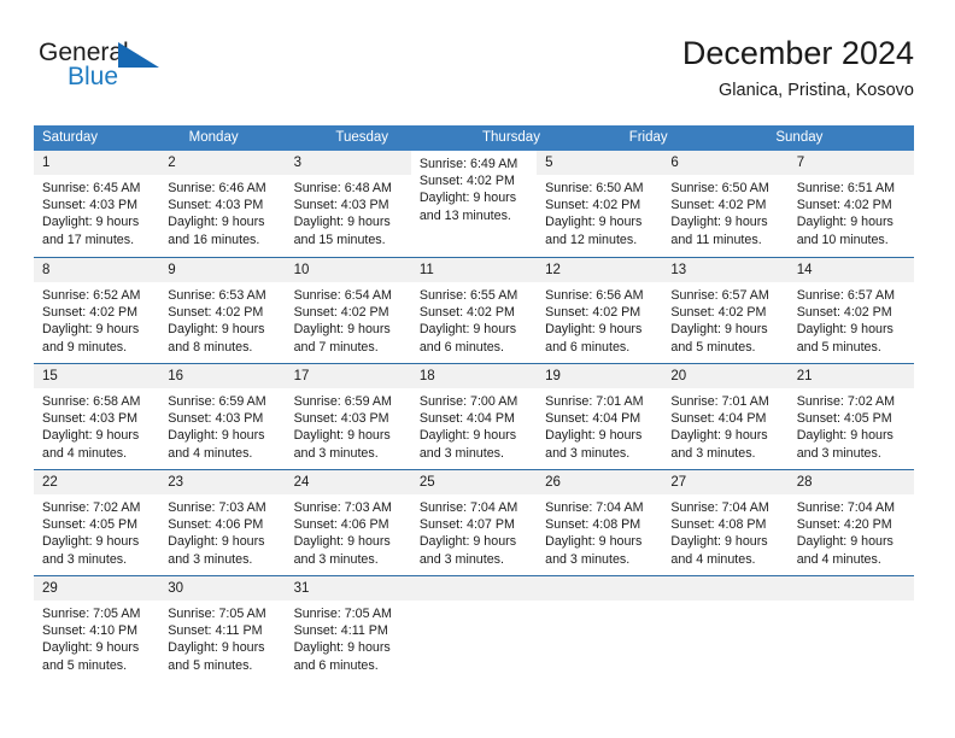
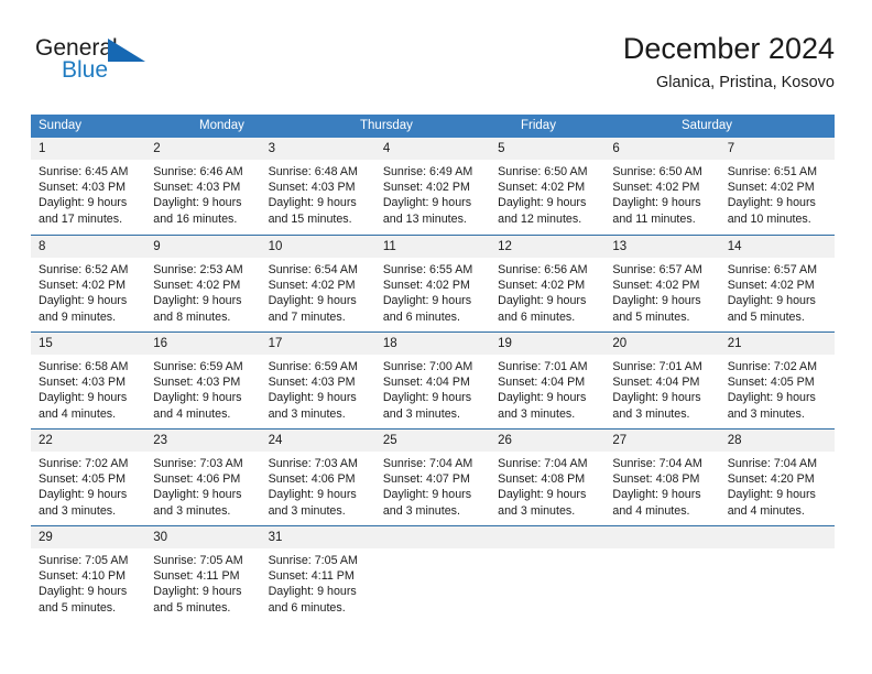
  General
  Blue
  December 2024
  Glanica, Pristina, Kosovo
- Saturday
+ Sunday
  Monday
- Tuesday
  Thursday
  Friday
- Sunday
+ Saturday
  1
  Sunrise: 6:45 AM
  Sunset: 4:03 PM
  Daylight: 9 hours
  and 17 minutes.
  2
  Sunrise: 6:46 AM
  Sunset: 4:03 PM
  Daylight: 9 hours
  and 16 minutes.
  3
  Sunrise: 6:48 AM
  Sunset: 4:03 PM
  Daylight: 9 hours
  and 15 minutes.
+ 4
  Sunrise: 6:49 AM
  Sunset: 4:02 PM
  Daylight: 9 hours
  and 13 minutes.
  5
  Sunrise: 6:50 AM
  Sunset: 4:02 PM
  Daylight: 9 hours
  and 12 minutes.
  6
  Sunrise: 6:50 AM
  Sunset: 4:02 PM
  Daylight: 9 hours
  and 11 minutes.
  7
  Sunrise: 6:51 AM
  Sunset: 4:02 PM
  Daylight: 9 hours
  and 10 minutes.
  8
  Sunrise: 6:52 AM
  Sunset: 4:02 PM
  Daylight: 9 hours
  and 9 minutes.
  9
- Sunrise: 6:53 AM
+ Sunrise: 2:53 AM
  Sunset: 4:02 PM
  Daylight: 9 hours
  and 8 minutes.
  10
  Sunrise: 6:54 AM
  Sunset: 4:02 PM
  Daylight: 9 hours
  and 7 minutes.
  11
  Sunrise: 6:55 AM
  Sunset: 4:02 PM
  Daylight: 9 hours
  and 6 minutes.
  12
  Sunrise: 6:56 AM
  Sunset: 4:02 PM
  Daylight: 9 hours
  and 6 minutes.
  13
  Sunrise: 6:57 AM
  Sunset: 4:02 PM
  Daylight: 9 hours
  and 5 minutes.
  14
  Sunrise: 6:57 AM
  Sunset: 4:02 PM
  Daylight: 9 hours
  and 5 minutes.
  15
  Sunrise: 6:58 AM
  Sunset: 4:03 PM
  Daylight: 9 hours
  and 4 minutes.
  16
  Sunrise: 6:59 AM
  Sunset: 4:03 PM
  Daylight: 9 hours
  and 4 minutes.
  17
  Sunrise: 6:59 AM
  Sunset: 4:03 PM
  Daylight: 9 hours
  and 3 minutes.
  18
  Sunrise: 7:00 AM
  Sunset: 4:04 PM
  Daylight: 9 hours
  and 3 minutes.
  19
  Sunrise: 7:01 AM
  Sunset: 4:04 PM
  Daylight: 9 hours
  and 3 minutes.
  20
  Sunrise: 7:01 AM
  Sunset: 4:04 PM
  Daylight: 9 hours
  and 3 minutes.
  21
  Sunrise: 7:02 AM
  Sunset: 4:05 PM
  Daylight: 9 hours
  and 3 minutes.
  22
  Sunrise: 7:02 AM
  Sunset: 4:05 PM
  Daylight: 9 hours
  and 3 minutes.
  23
  Sunrise: 7:03 AM
  Sunset: 4:06 PM
  Daylight: 9 hours
  and 3 minutes.
  24
  Sunrise: 7:03 AM
  Sunset: 4:06 PM
  Daylight: 9 hours
  and 3 minutes.
  25
  Sunrise: 7:04 AM
  Sunset: 4:07 PM
  Daylight: 9 hours
  and 3 minutes.
  26
  Sunrise: 7:04 AM
  Sunset: 4:08 PM
  Daylight: 9 hours
  and 3 minutes.
  27
  Sunrise: 7:04 AM
  Sunset: 4:08 PM
  Daylight: 9 hours
  and 4 minutes.
  28
  Sunrise: 7:04 AM
  Sunset: 4:20 PM
  Daylight: 9 hours
  and 4 minutes.
  29
  Sunrise: 7:05 AM
  Sunset: 4:10 PM
  Daylight: 9 hours
  and 5 minutes.
  30
  Sunrise: 7:05 AM
  Sunset: 4:11 PM
  Daylight: 9 hours
  and 5 minutes.
  31
  Sunrise: 7:05 AM
  Sunset: 4:11 PM
  Daylight: 9 hours
  and 6 minutes.
